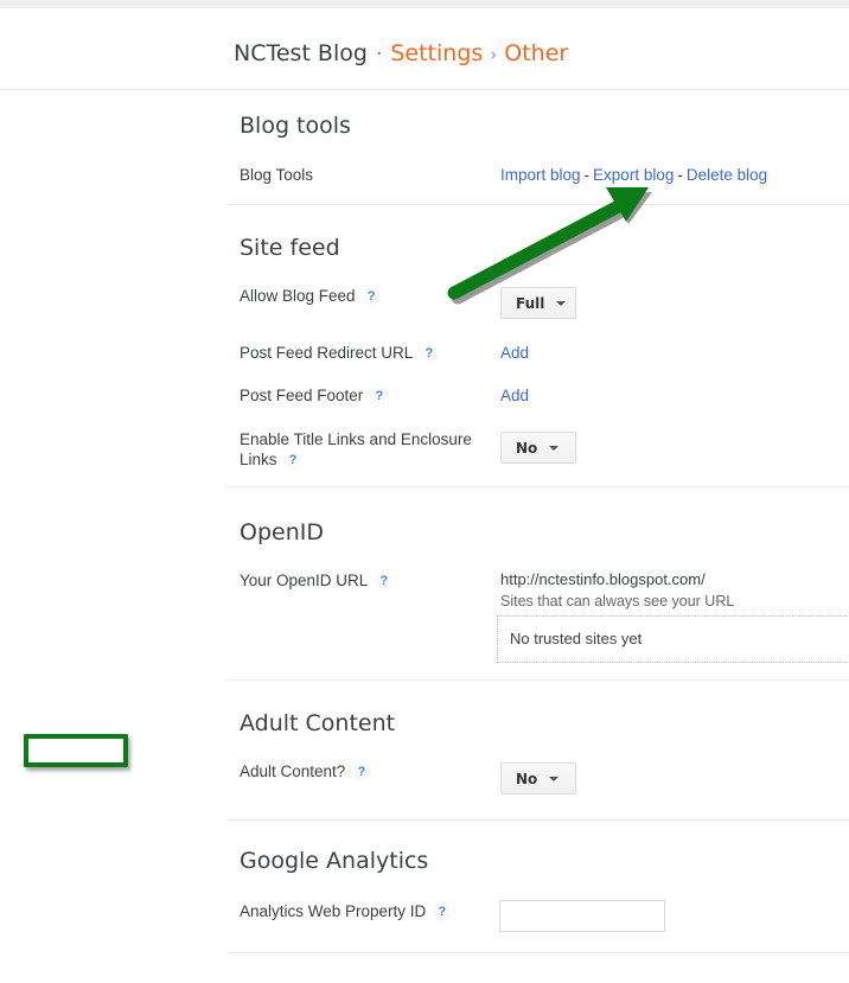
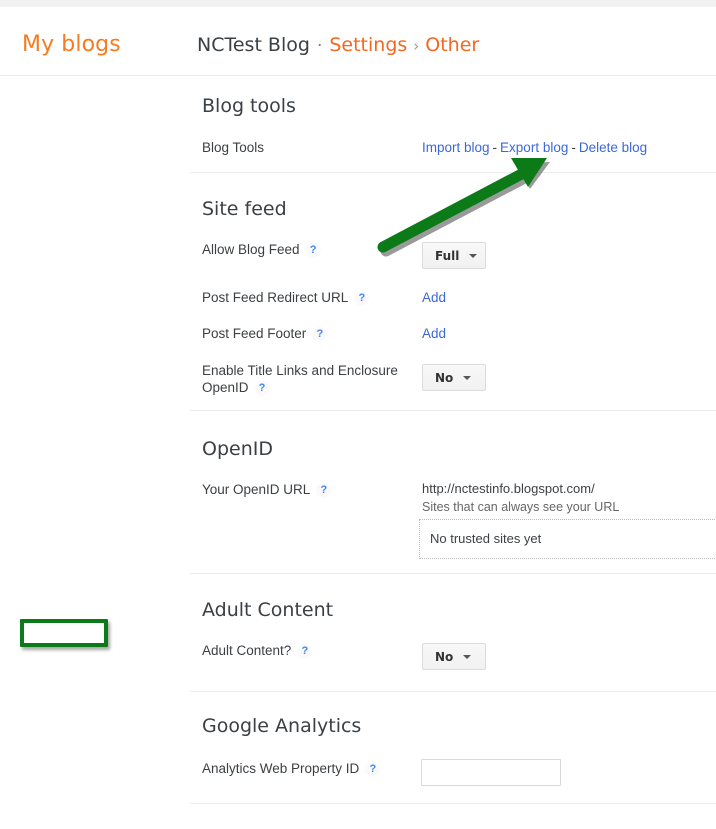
+ My blogs
  NCTest Blog · Settings › Other
  Blog tools
  Blog Tools
  Import blog - Export blog - Delete blog
  Site feed
  Allow Blog Feed ?
  Full
  Post Feed Redirect URL ?
  Add
  Post Feed Footer ?
  Add
- Enable Title Links and Enclosure Links ?
+ Enable Title Links and Enclosure OpenID ?
  No
  OpenID
  Your OpenID URL ?
  http://nctestinfo.blogspot.com/
  Sites that can always see your URL
  No trusted sites yet
  Adult Content
  Adult Content? ?
  No
  Google Analytics
  Analytics Web Property ID ?
